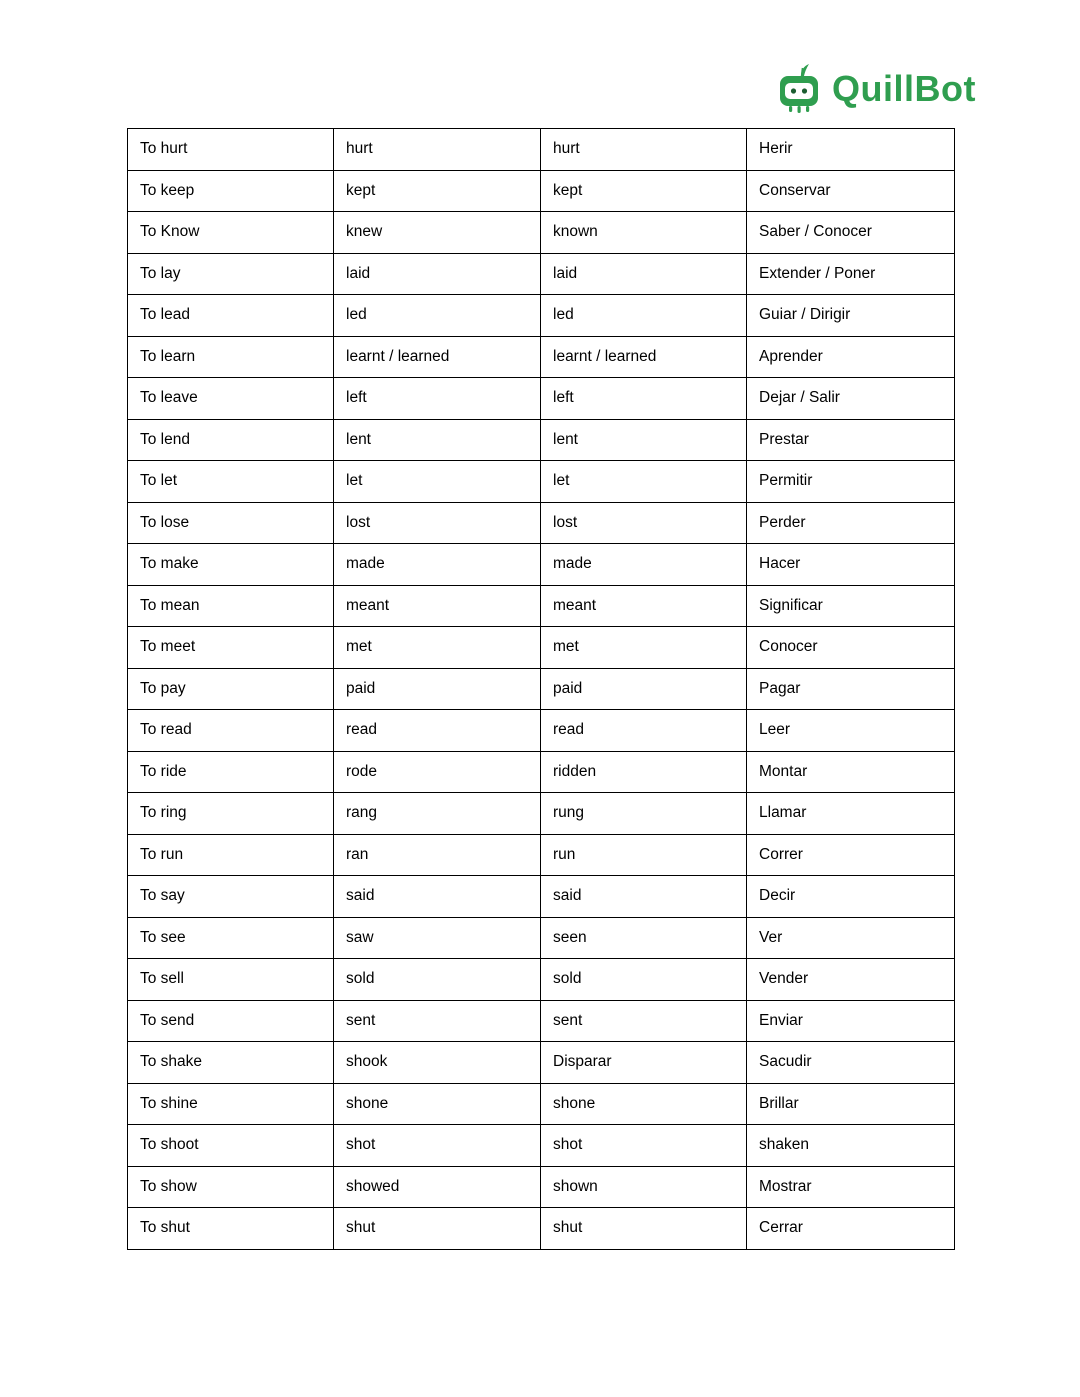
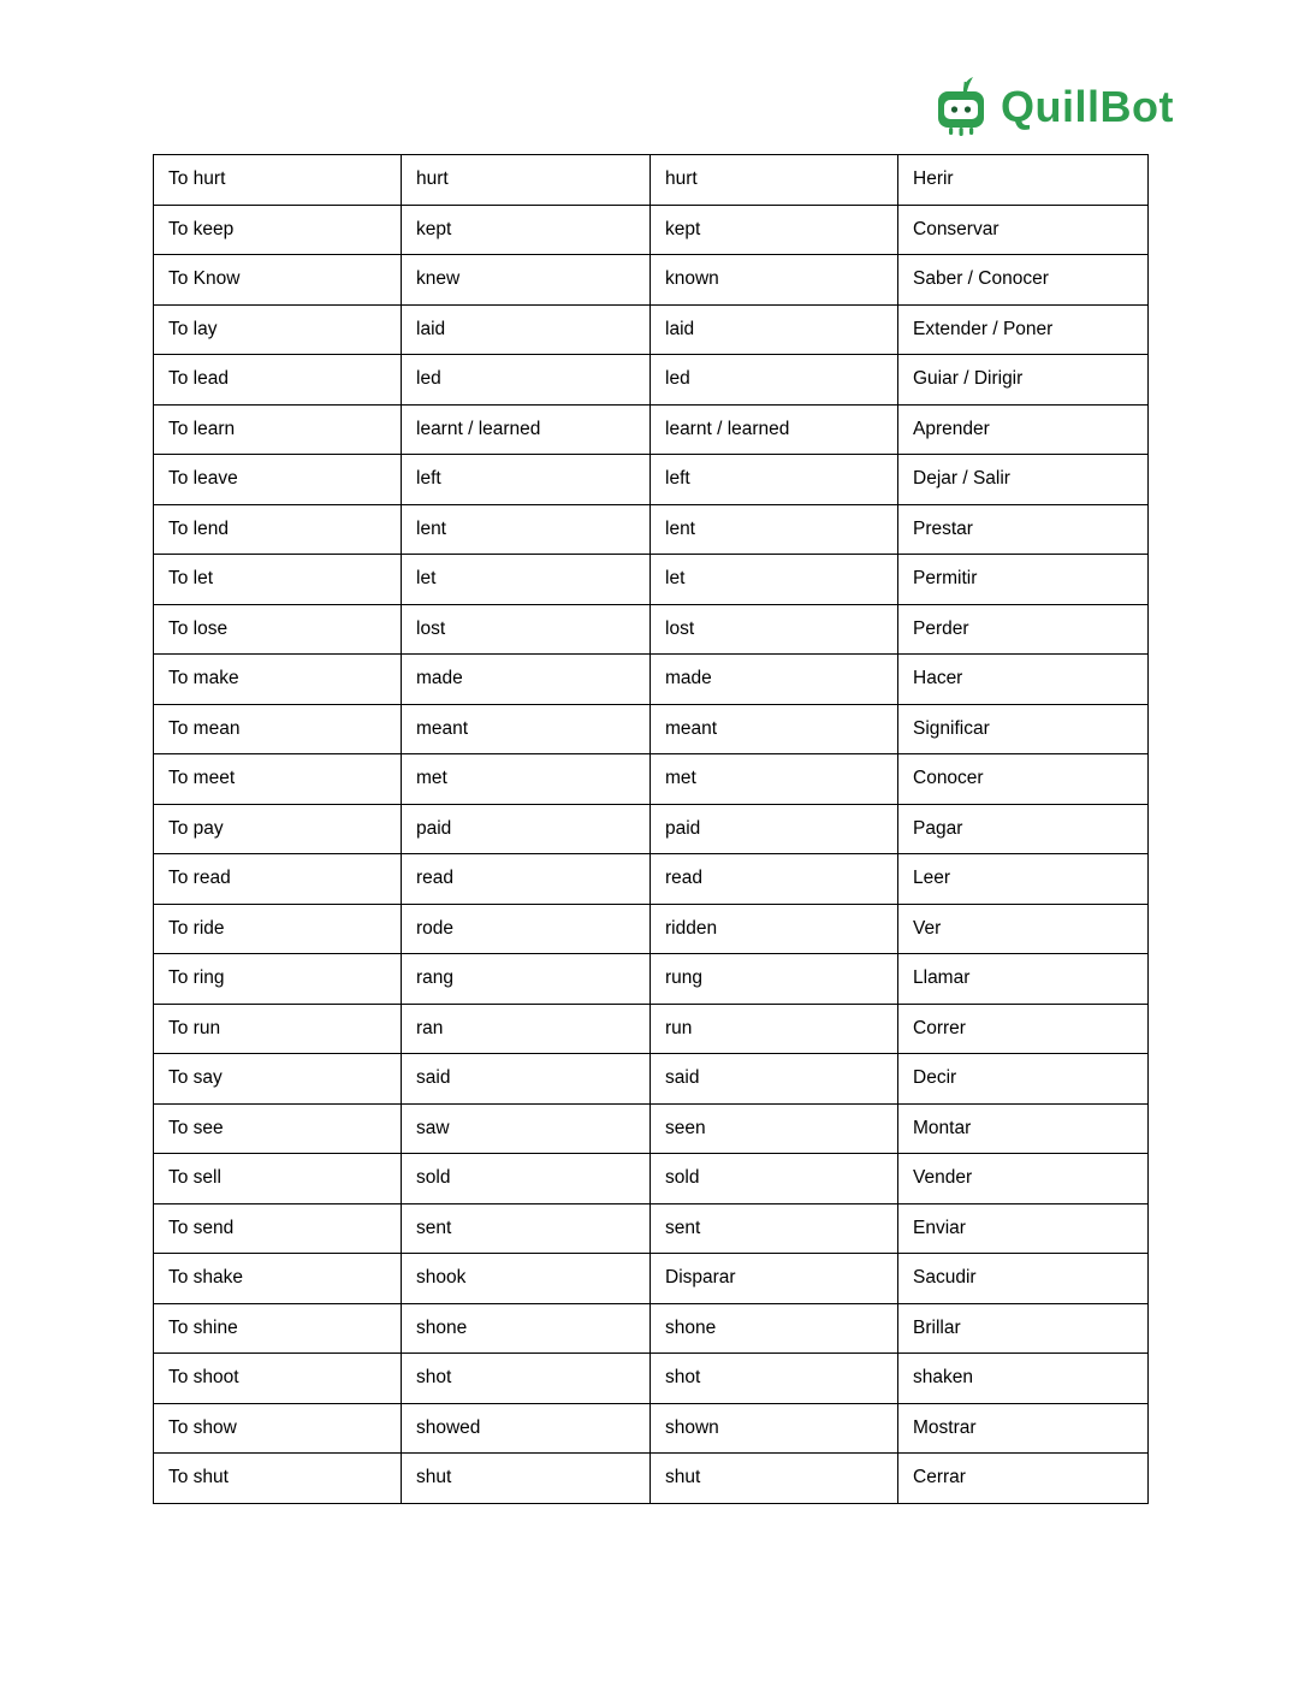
  QuillBot
  To hurt	hurt	hurt	Herir
  To keep	kept	kept	Conservar
  To Know	knew	known	Saber / Conocer
  To lay	laid	laid	Extender / Poner
  To lead	led	led	Guiar / Dirigir
  To learn	learnt / learned	learnt / learned	Aprender
  To leave	left	left	Dejar / Salir
  To lend	lent	lent	Prestar
  To let	let	let	Permitir
  To lose	lost	lost	Perder
  To make	made	made	Hacer
  To mean	meant	meant	Significar
  To meet	met	met	Conocer
  To pay	paid	paid	Pagar
  To read	read	read	Leer
- To ride	rode	ridden	Montar
+ To ride	rode	ridden	Ver
  To ring	rang	rung	Llamar
  To run	ran	run	Correr
  To say	said	said	Decir
- To see	saw	seen	Ver
+ To see	saw	seen	Montar
  To sell	sold	sold	Vender
  To send	sent	sent	Enviar
  To shake	shook	Disparar	Sacudir
  To shine	shone	shone	Brillar
  To shoot	shot	shot	shaken
  To show	showed	shown	Mostrar
  To shut	shut	shut	Cerrar
